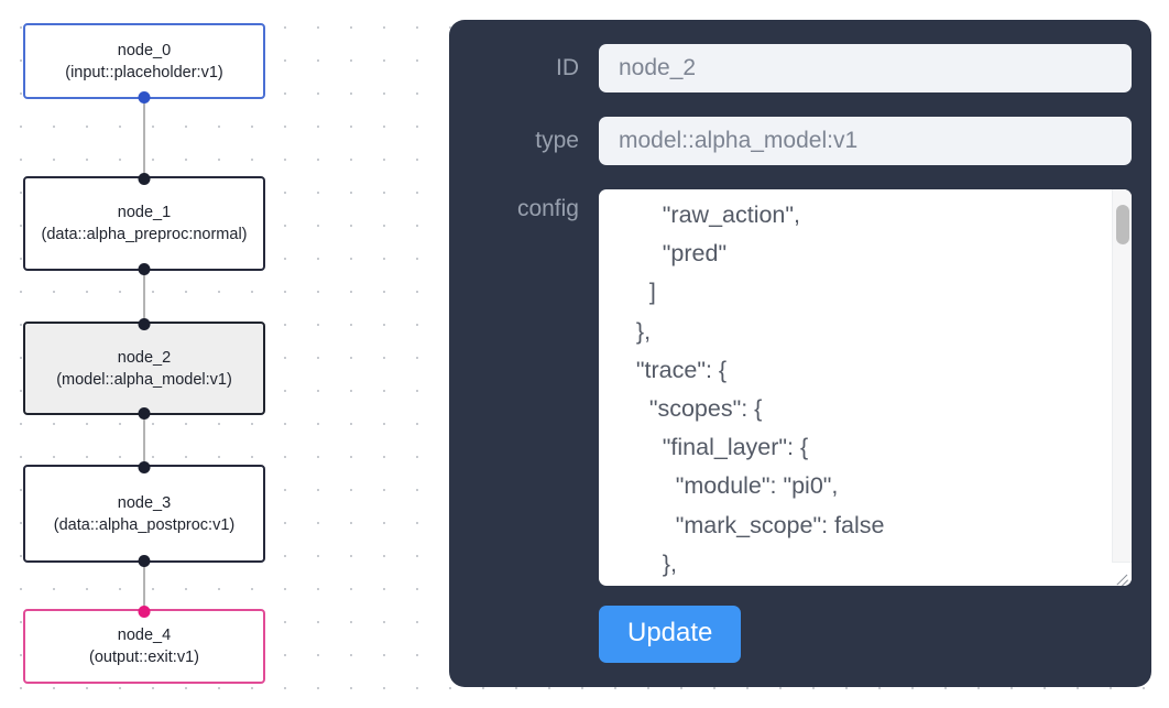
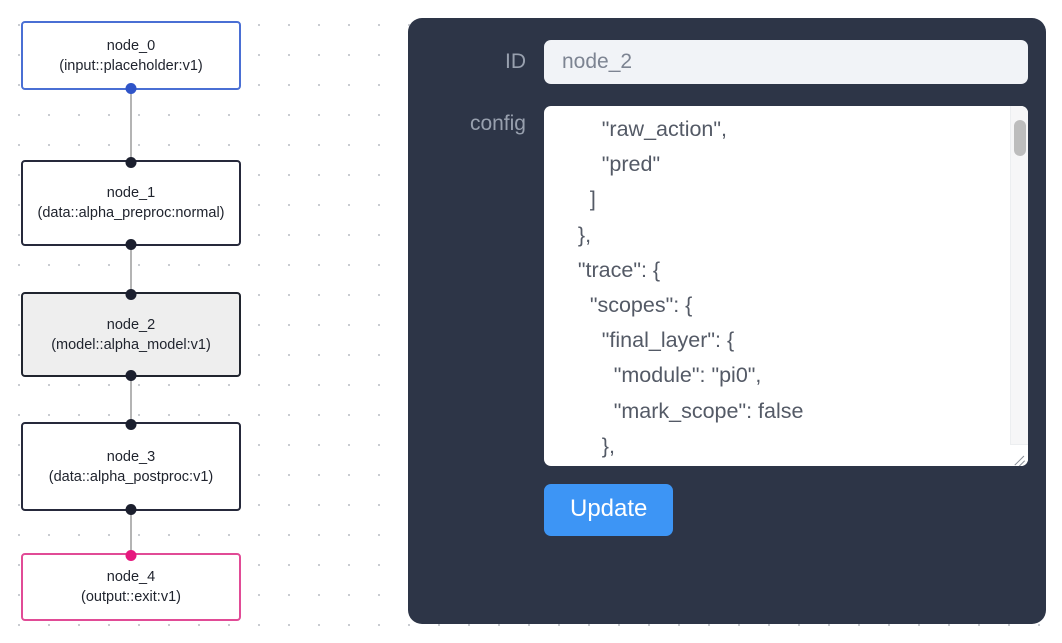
  node_0
  (input::placeholder:v1)
  node_1
  (data::alpha_preproc:normal)
  node_2
  (model::alpha_model:v1)
  node_3
  (data::alpha_postproc:v1)
  node_4
  (output::exit:v1)
  ID
  node_2
- type
- model::alpha_model:v1
  config
  "raw_action",
  "pred"
  ]
  },
  "trace": {
  "scopes": {
  "final_layer": {
  "module": "pi0",
  "mark_scope": false
  },
  Update
